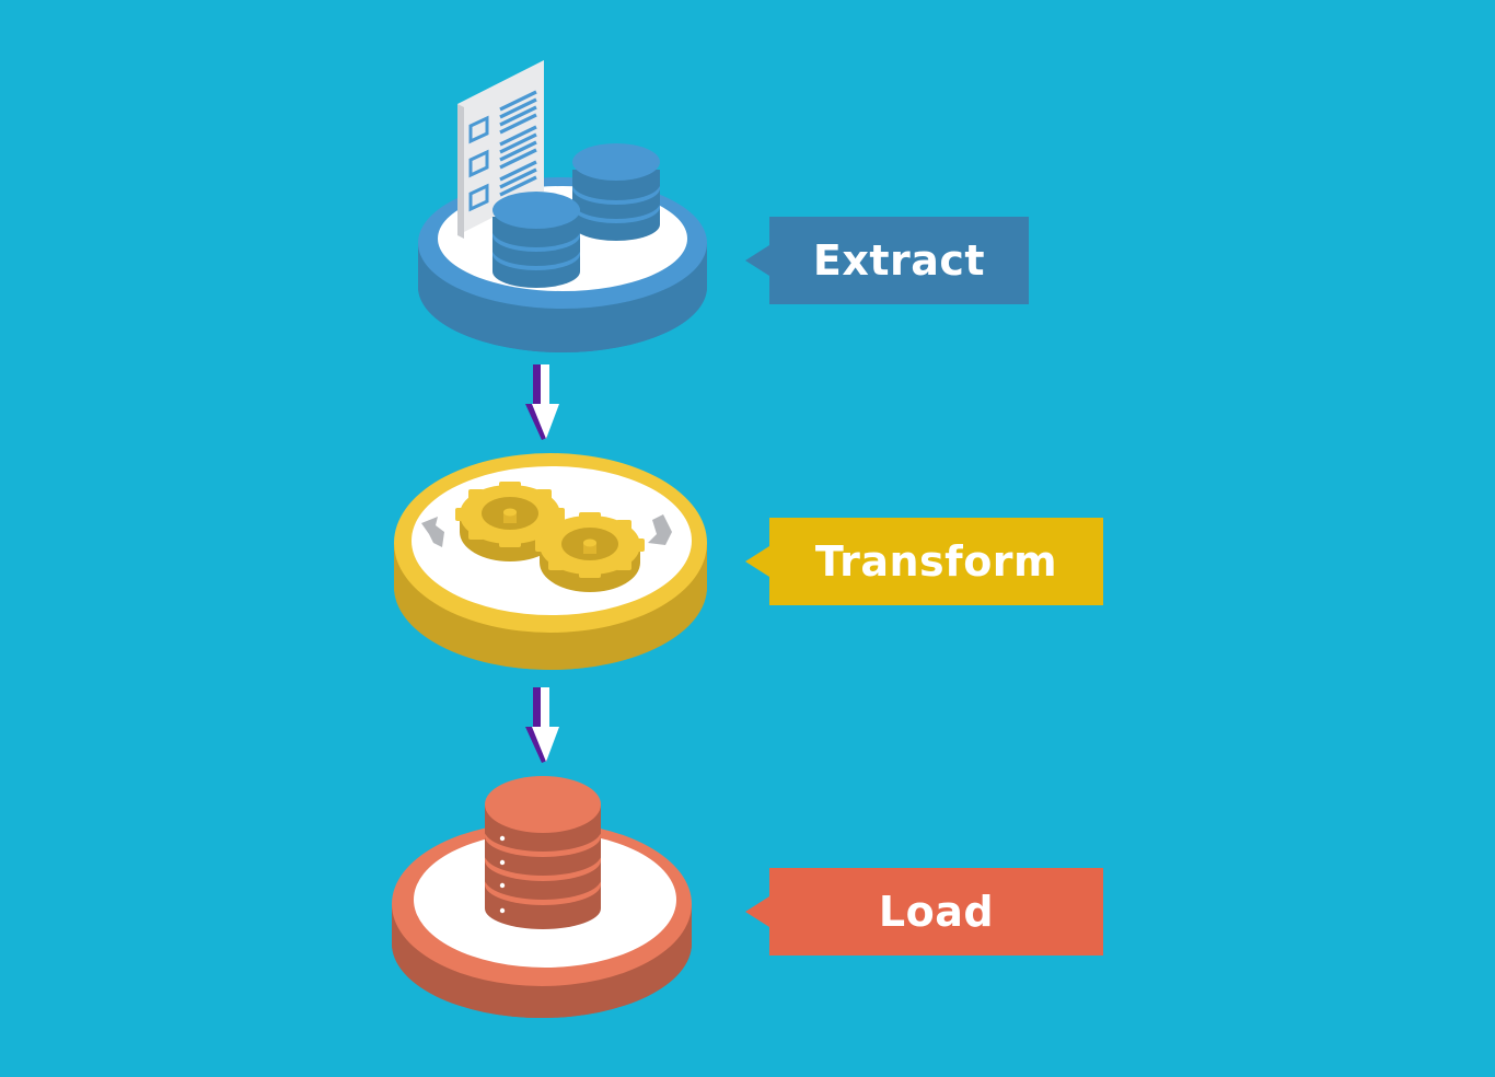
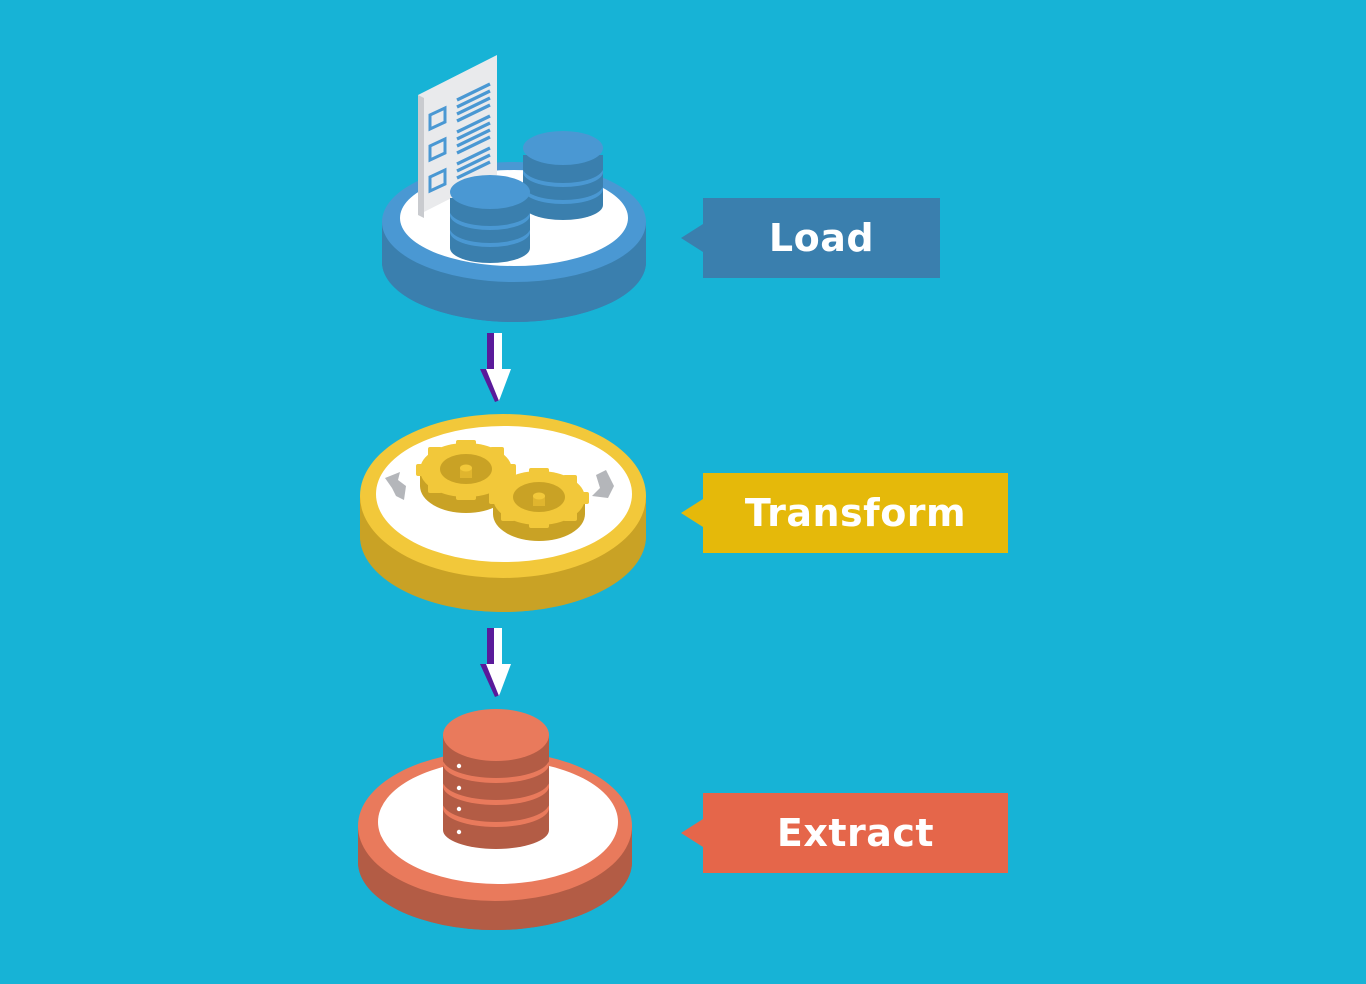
- Extract
+ Load
  Transform
- Load
+ Extract
